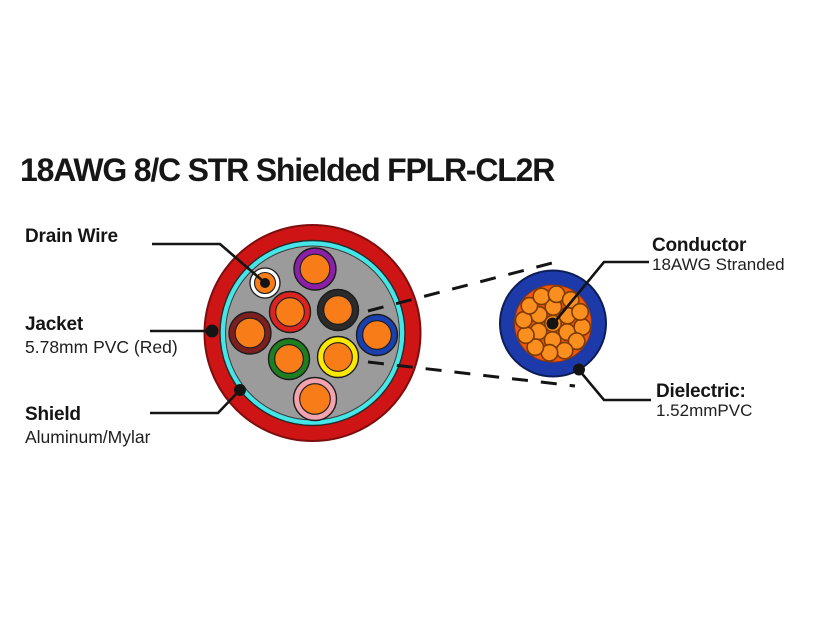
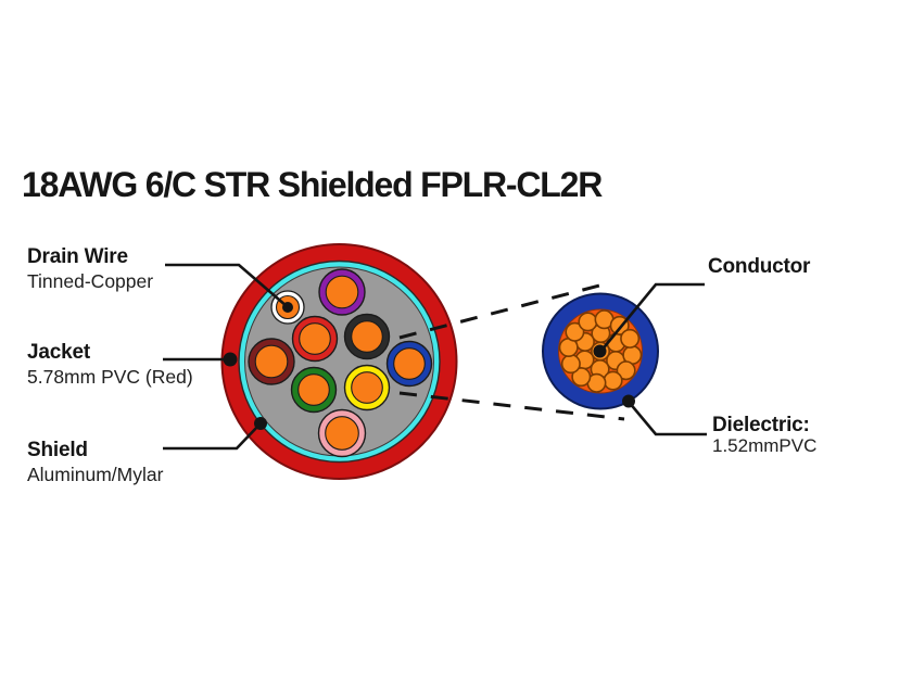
- 18AWG 8/C STR Shielded FPLR-CL2R
+ 18AWG 6/C STR Shielded FPLR-CL2R
  Drain Wire
+ Tinned-Copper
  Jacket
  5.78mm PVC (Red)
  Shield
  Aluminum/Mylar
  Conductor
- 18AWG Stranded
  Dielectric:
  1.52mmPVC
